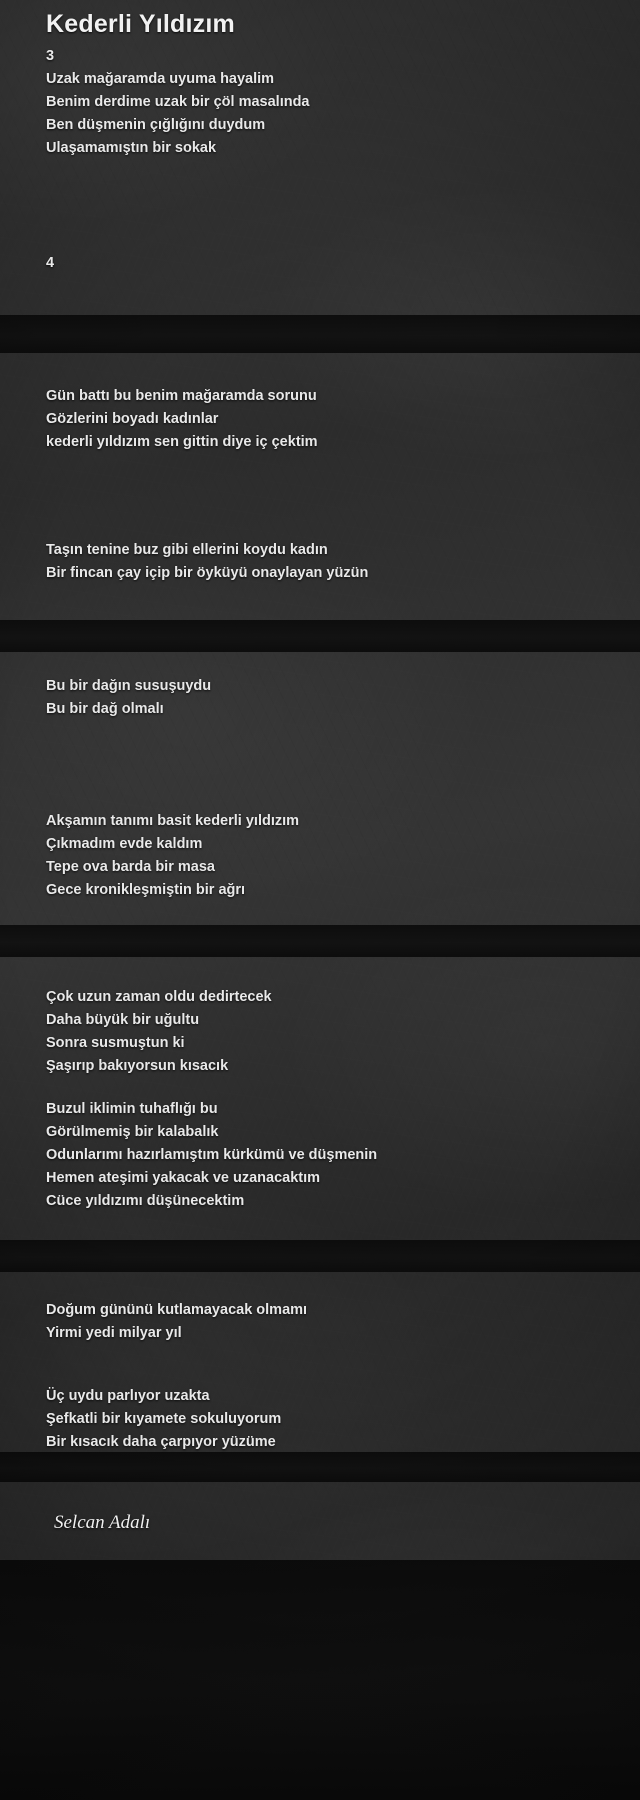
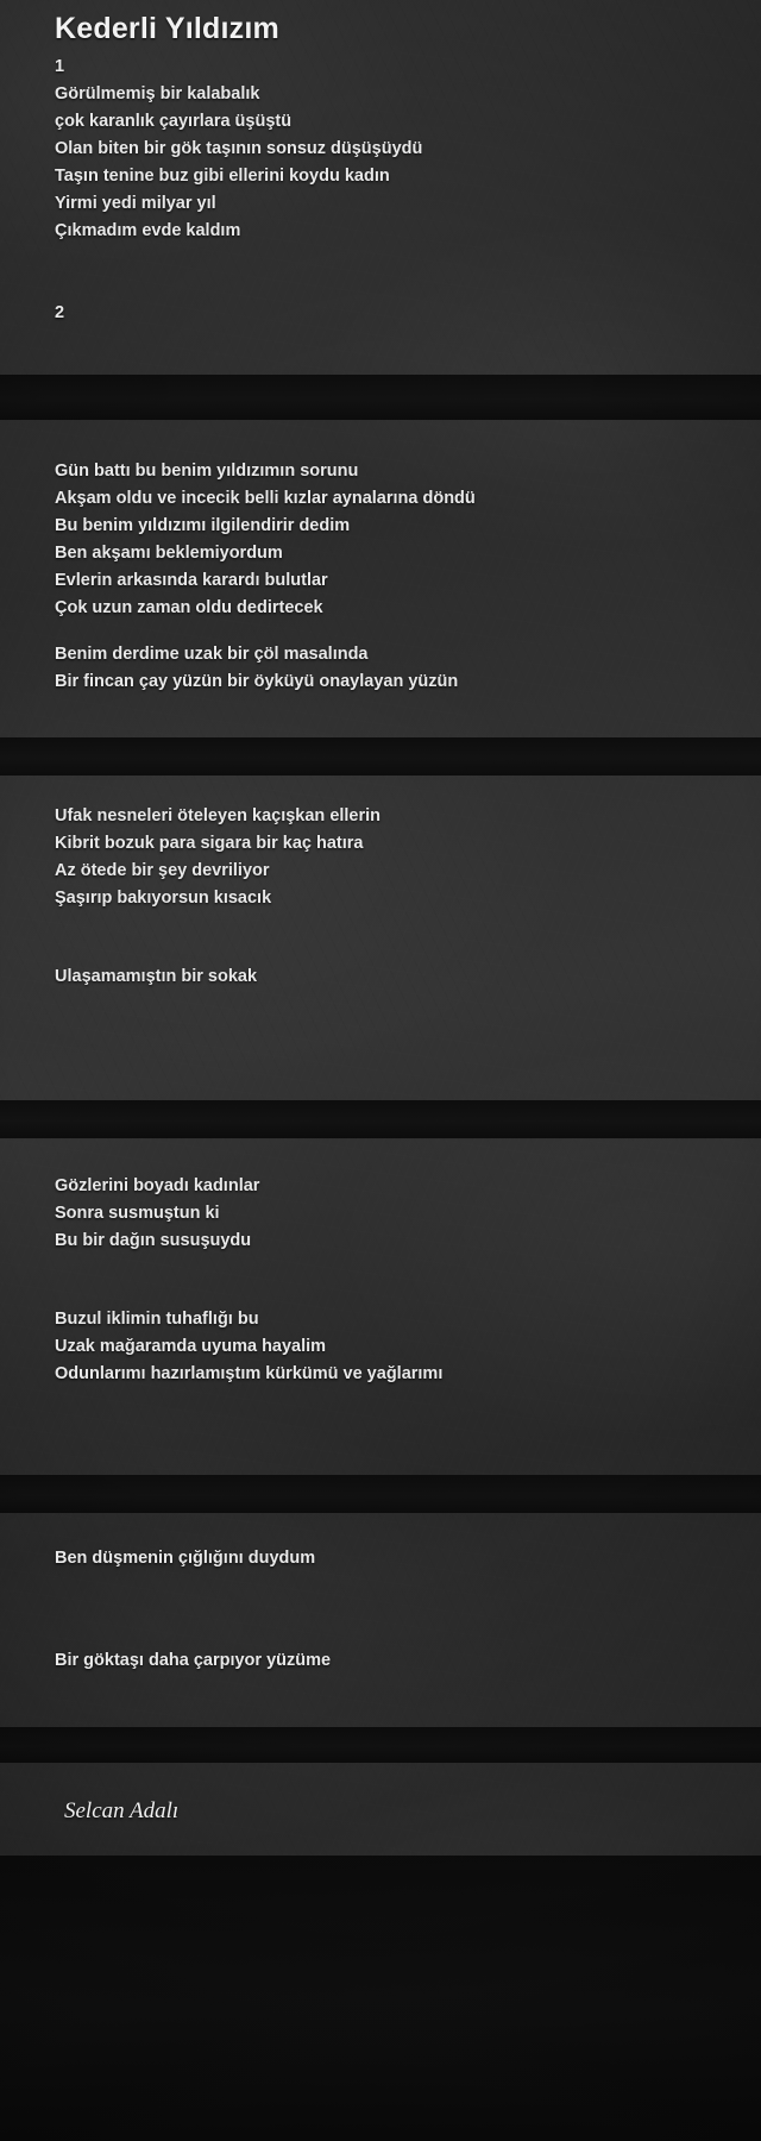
  Kederli Yıldızım
- 3
+ 1
- Uzak mağaramda uyuma hayalim
+ Görülmemiş bir kalabalık
+ çok karanlık çayırlara üşüştü
+ Olan biten bir gök taşının sonsuz düşüşüydü
- Benim derdime uzak bir çöl masalında
+ Taşın tenine buz gibi ellerini koydu kadın
- Ben düşmenin çığlığını duydum
+ Yirmi yedi milyar yıl
- Ulaşamamıştın bir sokak
+ Çıkmadım evde kaldım
- 4
+ 2
- Gün battı bu benim mağaramda sorunu
+ Gün battı bu benim yıldızımın sorunu
+ Akşam oldu ve incecik belli kızlar aynalarına döndü
+ Bu benim yıldızımı ilgilendirir dedim
+ Ben akşamı beklemiyordum
+ Evlerin arkasında karardı bulutlar
- Gözlerini boyadı kadınlar
+ Çok uzun zaman oldu dedirtecek
- kederli yıldızım sen gittin diye iç çektim
- Taşın tenine buz gibi ellerini koydu kadın
+ Benim derdime uzak bir çöl masalında
- Bir fincan çay içip bir öyküyü onaylayan yüzün
+ Bir fincan çay yüzün bir öyküyü onaylayan yüzün
+ Ufak nesneleri öteleyen kaçışkan ellerin
+ Kibrit bozuk para sigara bir kaç hatıra
+ Az ötede bir şey devriliyor
- Bu bir dağın susuşuydu
+ Şaşırıp bakıyorsun kısacık
- Bu bir dağ olmalı
- Akşamın tanımı basit kederli yıldızım
- Çıkmadım evde kaldım
+ Ulaşamamıştın bir sokak
- Tepe ova barda bir masa
- Gece kronikleşmiştin bir ağrı
- Çok uzun zaman oldu dedirtecek
+ Gözlerini boyadı kadınlar
- Daha büyük bir uğultu
  Sonra susmuştun ki
- Şaşırıp bakıyorsun kısacık
+ Bu bir dağın susuşuydu
  Buzul iklimin tuhaflığı bu
- Görülmemiş bir kalabalık
+ Uzak mağaramda uyuma hayalim
- Odunlarımı hazırlamıştım kürkümü ve düşmenin
+ Odunlarımı hazırlamıştım kürkümü ve yağlarımı
- Hemen ateşimi yakacak ve uzanacaktım
- Cüce yıldızımı düşünecektim
- Doğum gününü kutlamayacak olmamı
- Yirmi yedi milyar yıl
+ Ben düşmenin çığlığını duydum
- Üç uydu parlıyor uzakta
- Şefkatli bir kıyamete sokuluyorum
- Bir kısacık daha çarpıyor yüzüme
+ Bir göktaşı daha çarpıyor yüzüme
  Selcan Adalı
